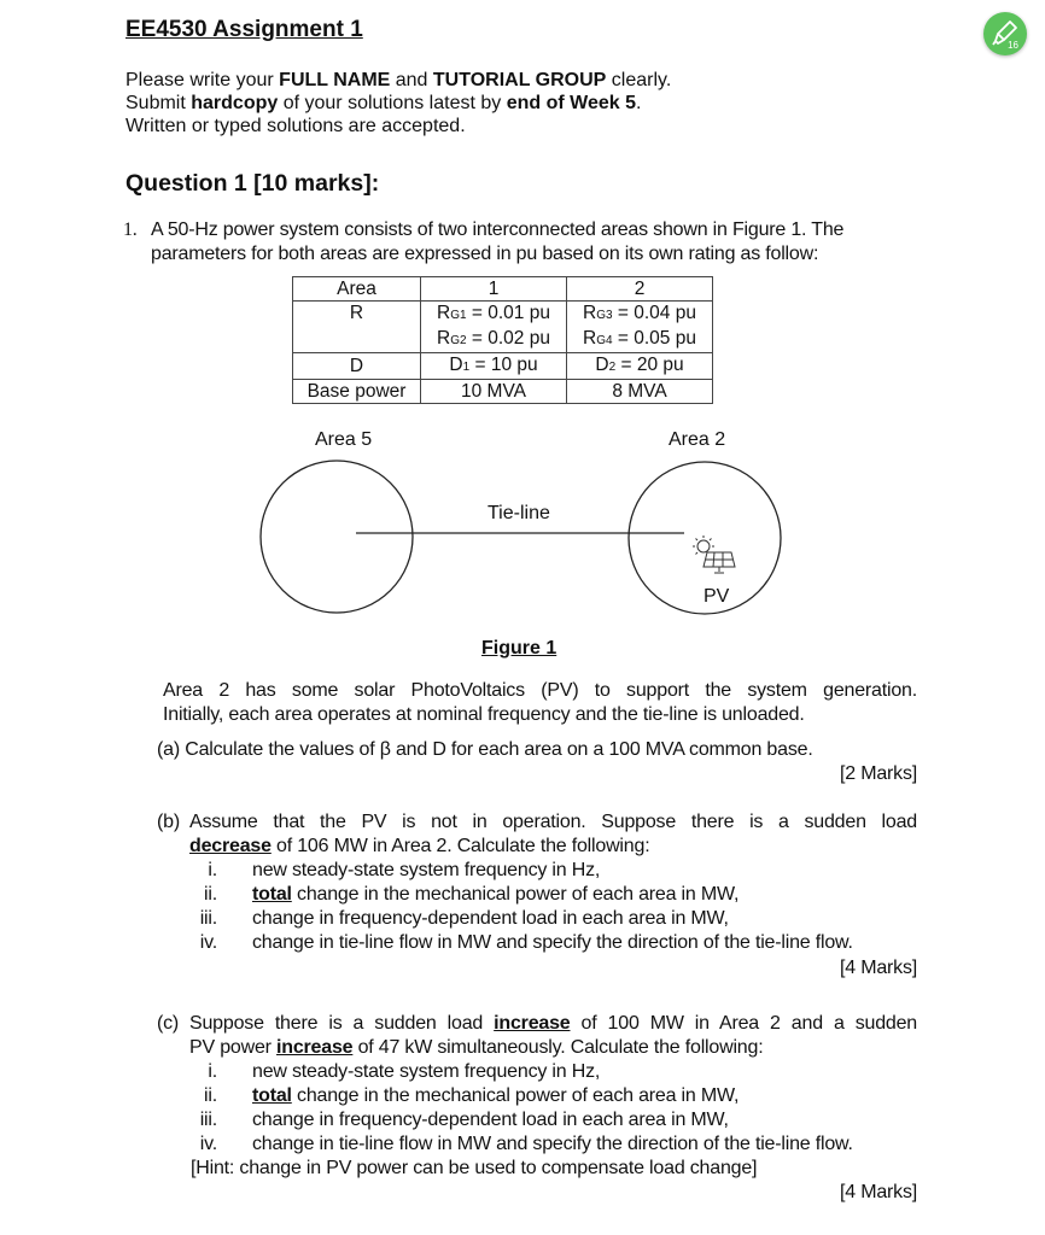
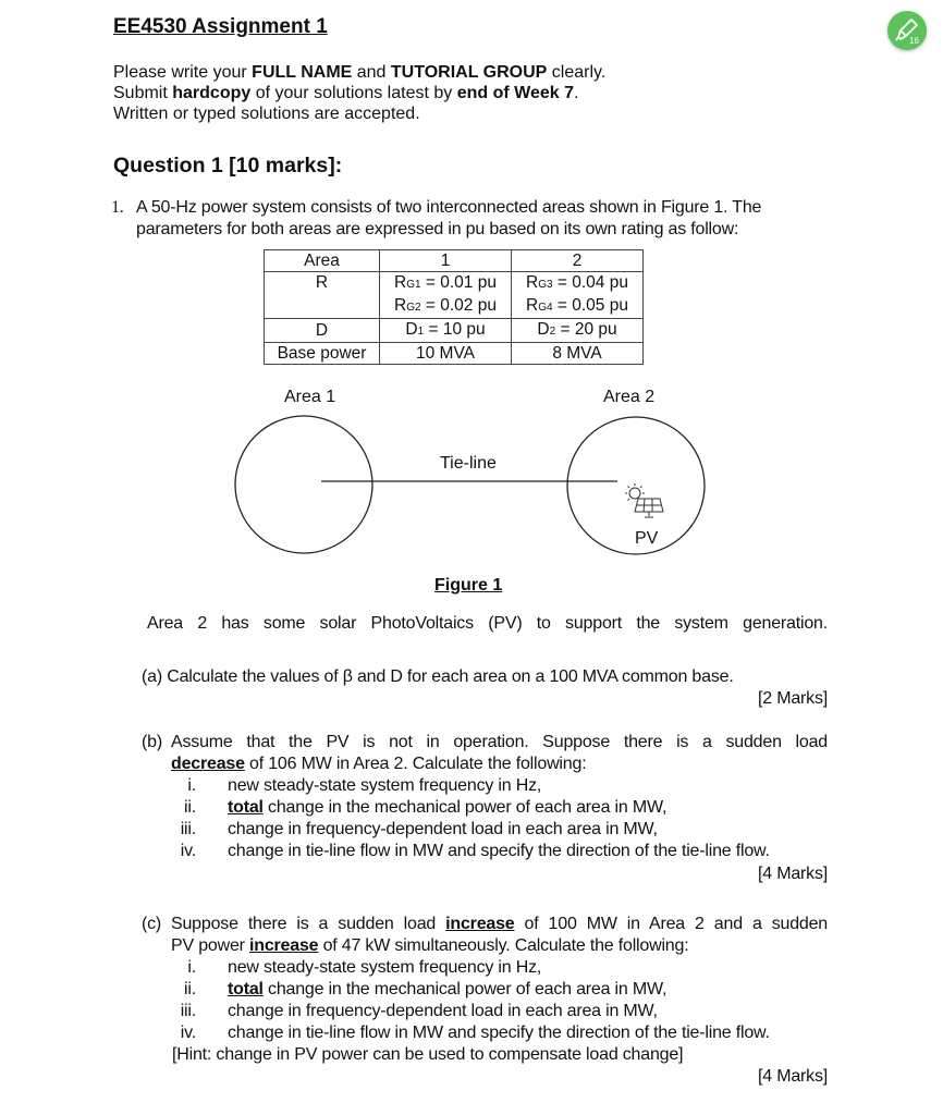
  16
  EE4530 Assignment 1
  Please write your FULL NAME and TUTORIAL GROUP clearly.
- Submit hardcopy of your solutions latest by end of Week 5.
+ Submit hardcopy of your solutions latest by end of Week 7.
  Written or typed solutions are accepted.
  Question 1 [10 marks]:
  1.
  A 50-Hz power system consists of two interconnected areas shown in Figure 1. The
  parameters for both areas are expressed in pu based on its own rating as follow:
  Area	1	2
  R	RG1 = 0.01 pu RG2 = 0.02 pu	RG3 = 0.04 pu RG4 = 0.05 pu
  D	D1 = 10 pu	D2 = 20 pu
  Base power	10 MVA	8 MVA
- Area 5
+ Area 1
  Area 2
  Tie-line
  PV
  Figure 1
  Area 2 has some solar PhotoVoltaics (PV) to support the system generation.
- Initially, each area operates at nominal frequency and the tie-line is unloaded.
  (a) Calculate the values of β and D for each area on a 100 MVA common base.
  [2 Marks]
  (b)
  Assume that the PV is not in operation. Suppose there is a sudden load
  decrease of 106 MW in Area 2. Calculate the following:
  i.
  new steady-state system frequency in Hz,
  ii.
  total change in the mechanical power of each area in MW,
  iii.
  change in frequency-dependent load in each area in MW,
  iv.
  change in tie-line flow in MW and specify the direction of the tie-line flow.
  [4 Marks]
  (c)
  Suppose there is a sudden load increase of 100 MW in Area 2 and a sudden
  PV power increase of 47 kW simultaneously. Calculate the following:
  i.
  new steady-state system frequency in Hz,
  ii.
  total change in the mechanical power of each area in MW,
  iii.
  change in frequency-dependent load in each area in MW,
  iv.
  change in tie-line flow in MW and specify the direction of the tie-line flow.
  [Hint: change in PV power can be used to compensate load change]
  [4 Marks]
